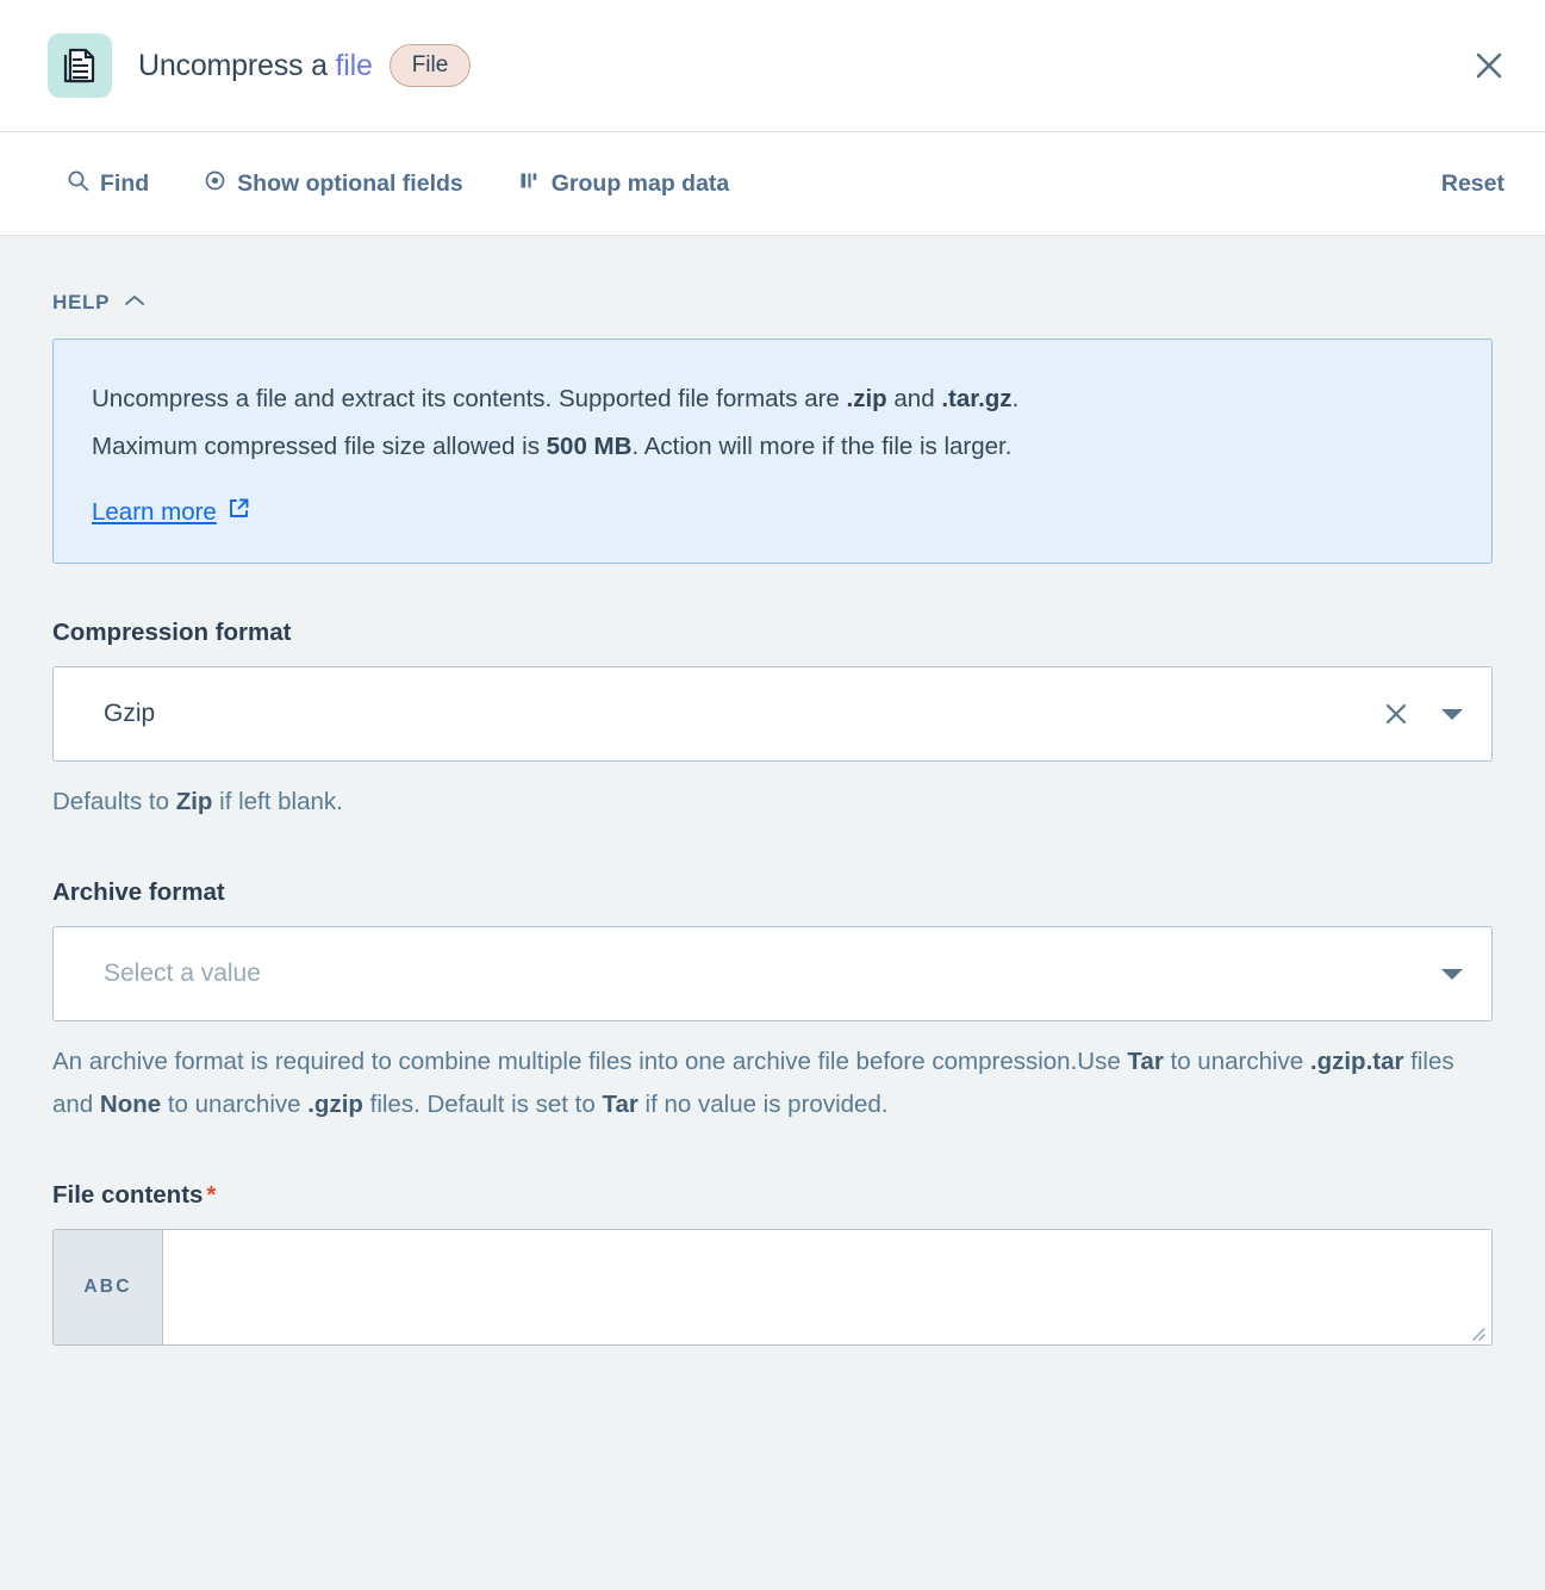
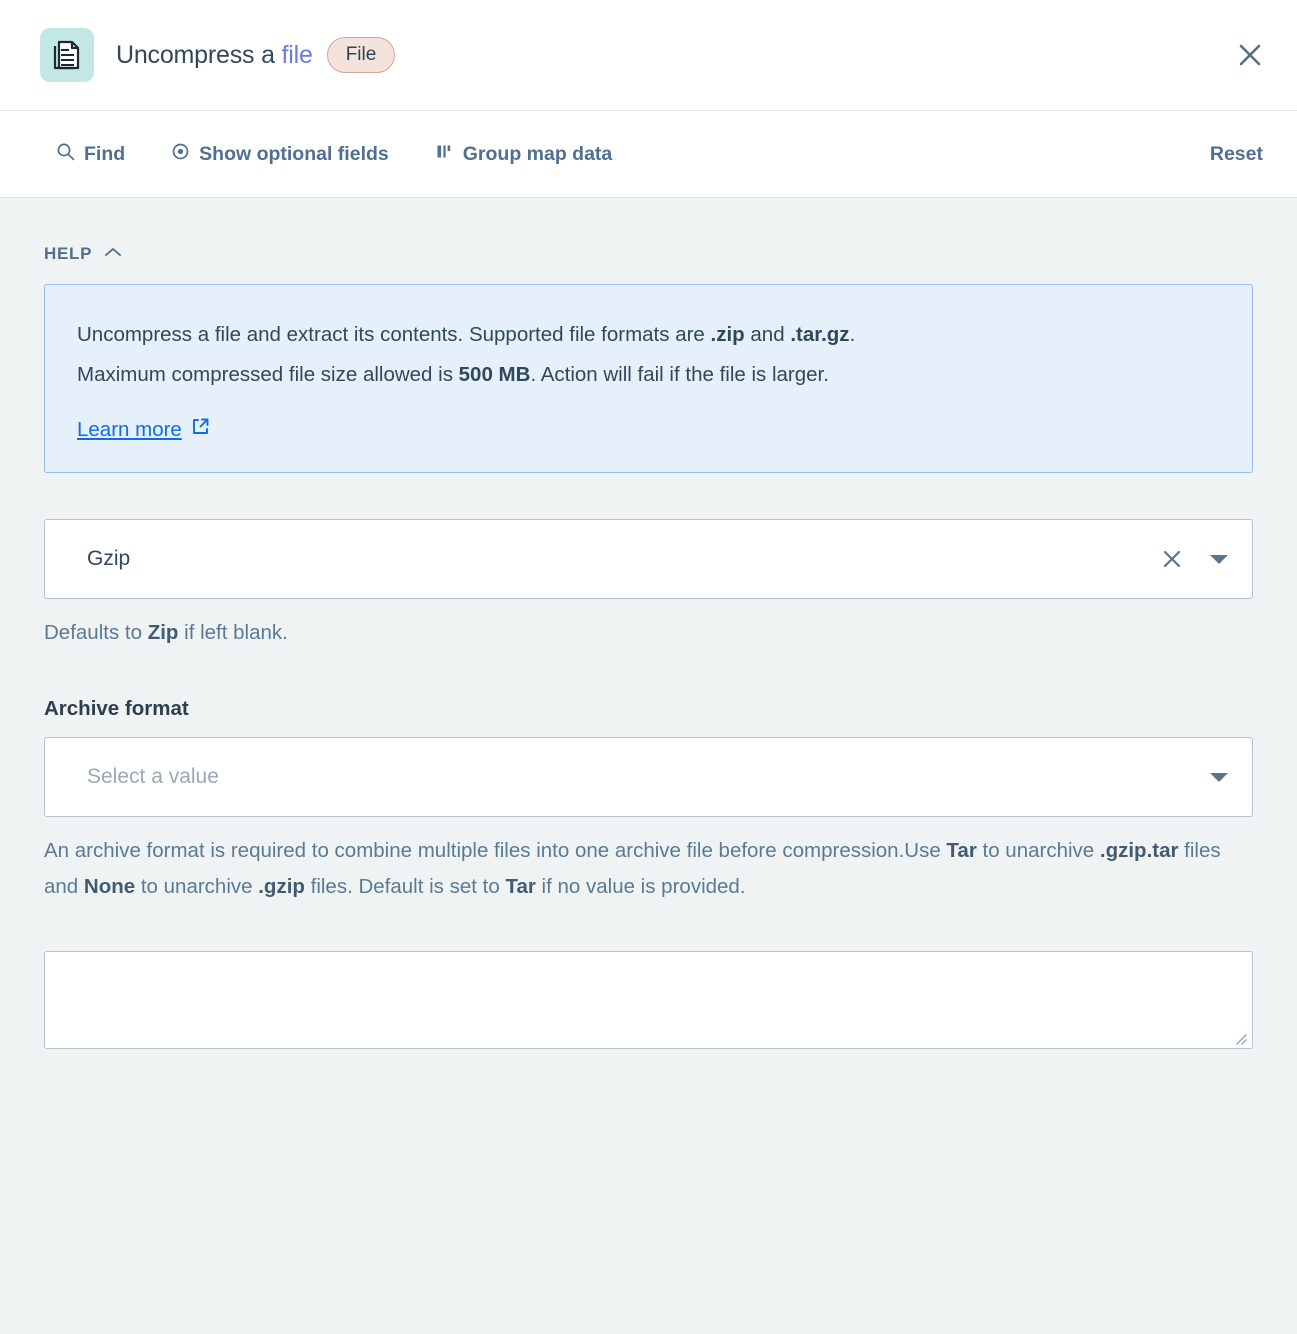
  Uncompress a file
  File
  Find
  Show optional fields
  Group map data
  Reset
  HELP
  Uncompress a file and extract its contents. Supported file formats are .zip and .tar.gz.
- Maximum compressed file size allowed is 500 MB. Action will more if the file is larger.
+ Maximum compressed file size allowed is 500 MB. Action will fail if the file is larger.
  Learn more
- Compression format
  Gzip
  Defaults to Zip if left blank.
  Archive format
  Select a value
  An archive format is required to combine multiple files into one archive file before compression.Use Tar to unarchive .gzip.tar files and None to unarchive .gzip files. Default is set to Tar if no value is provided.
- File contents *
- ABC
